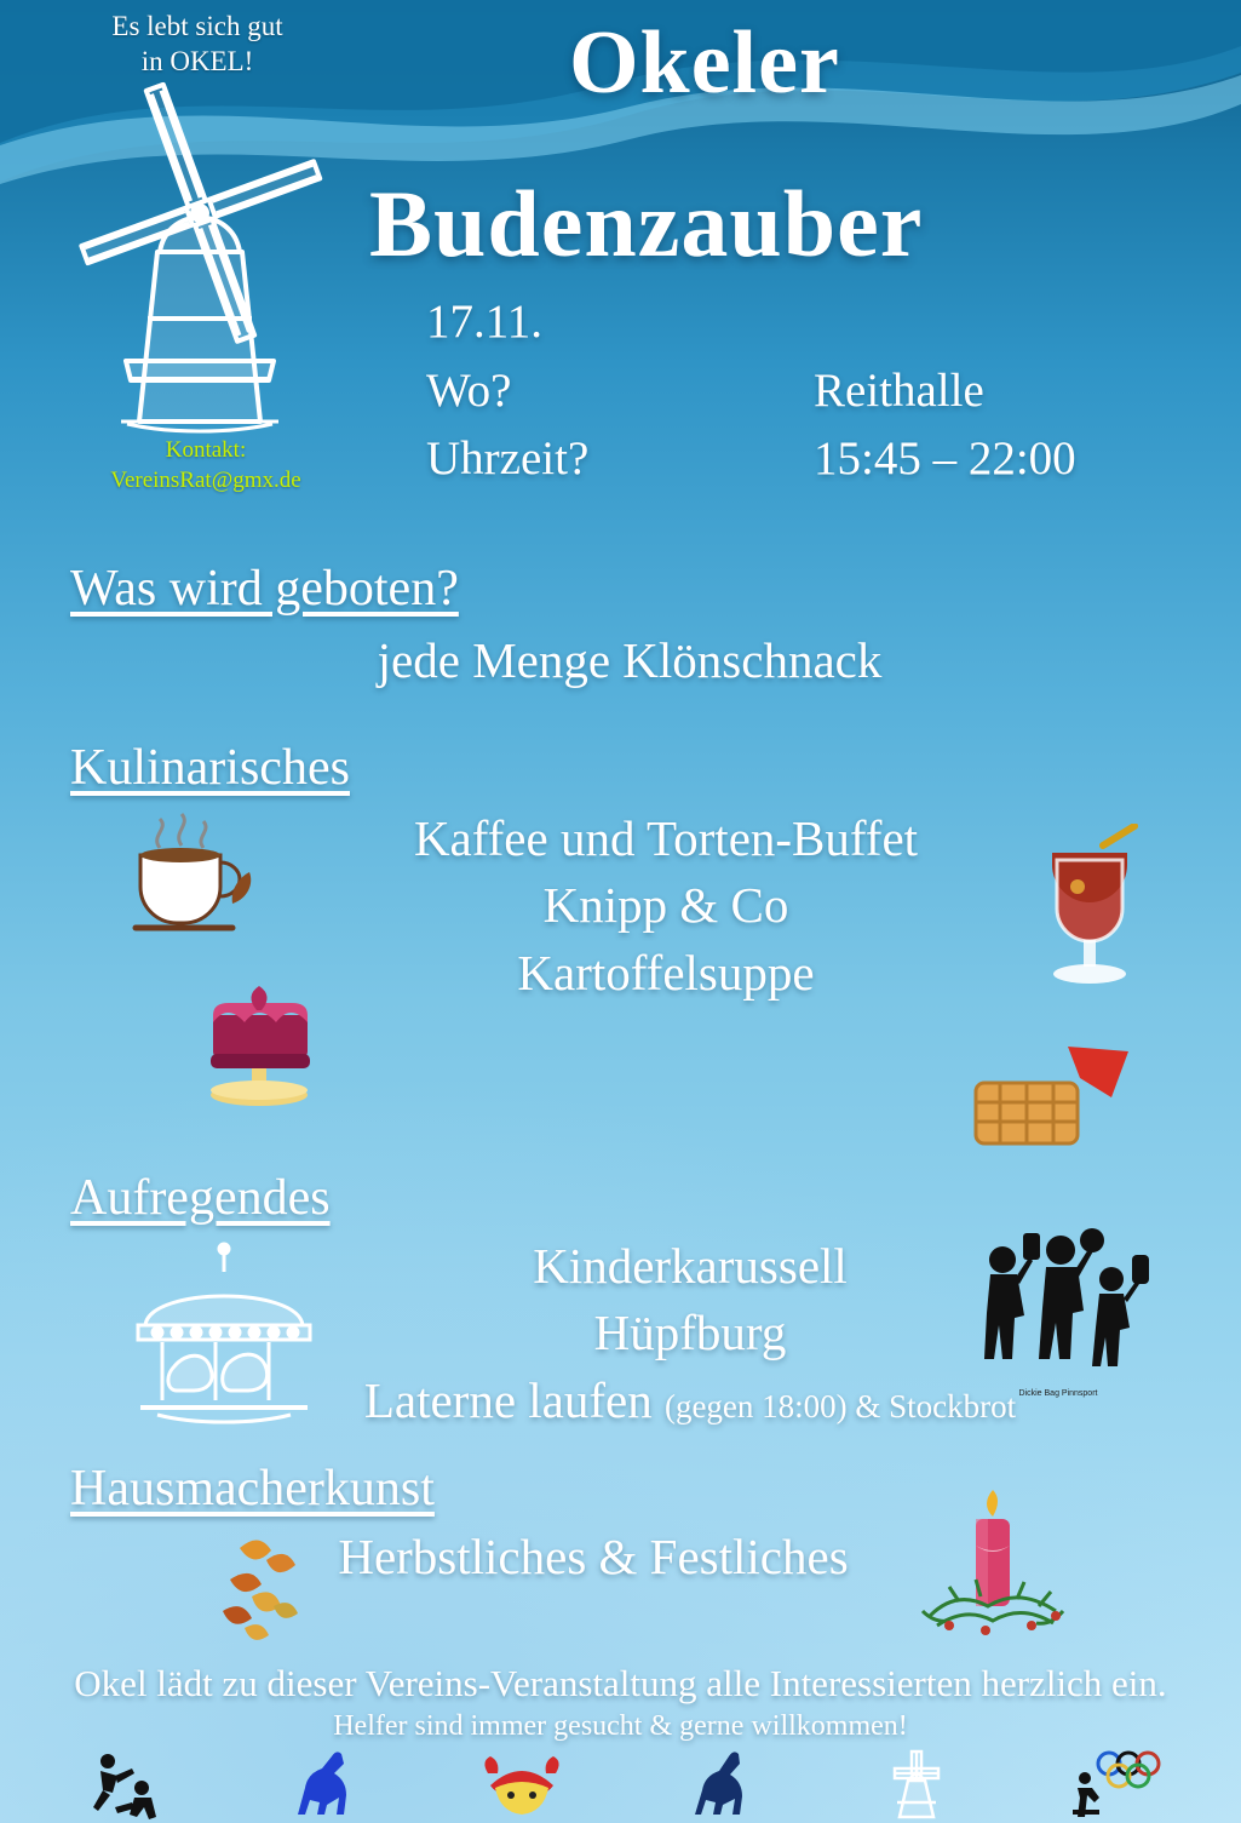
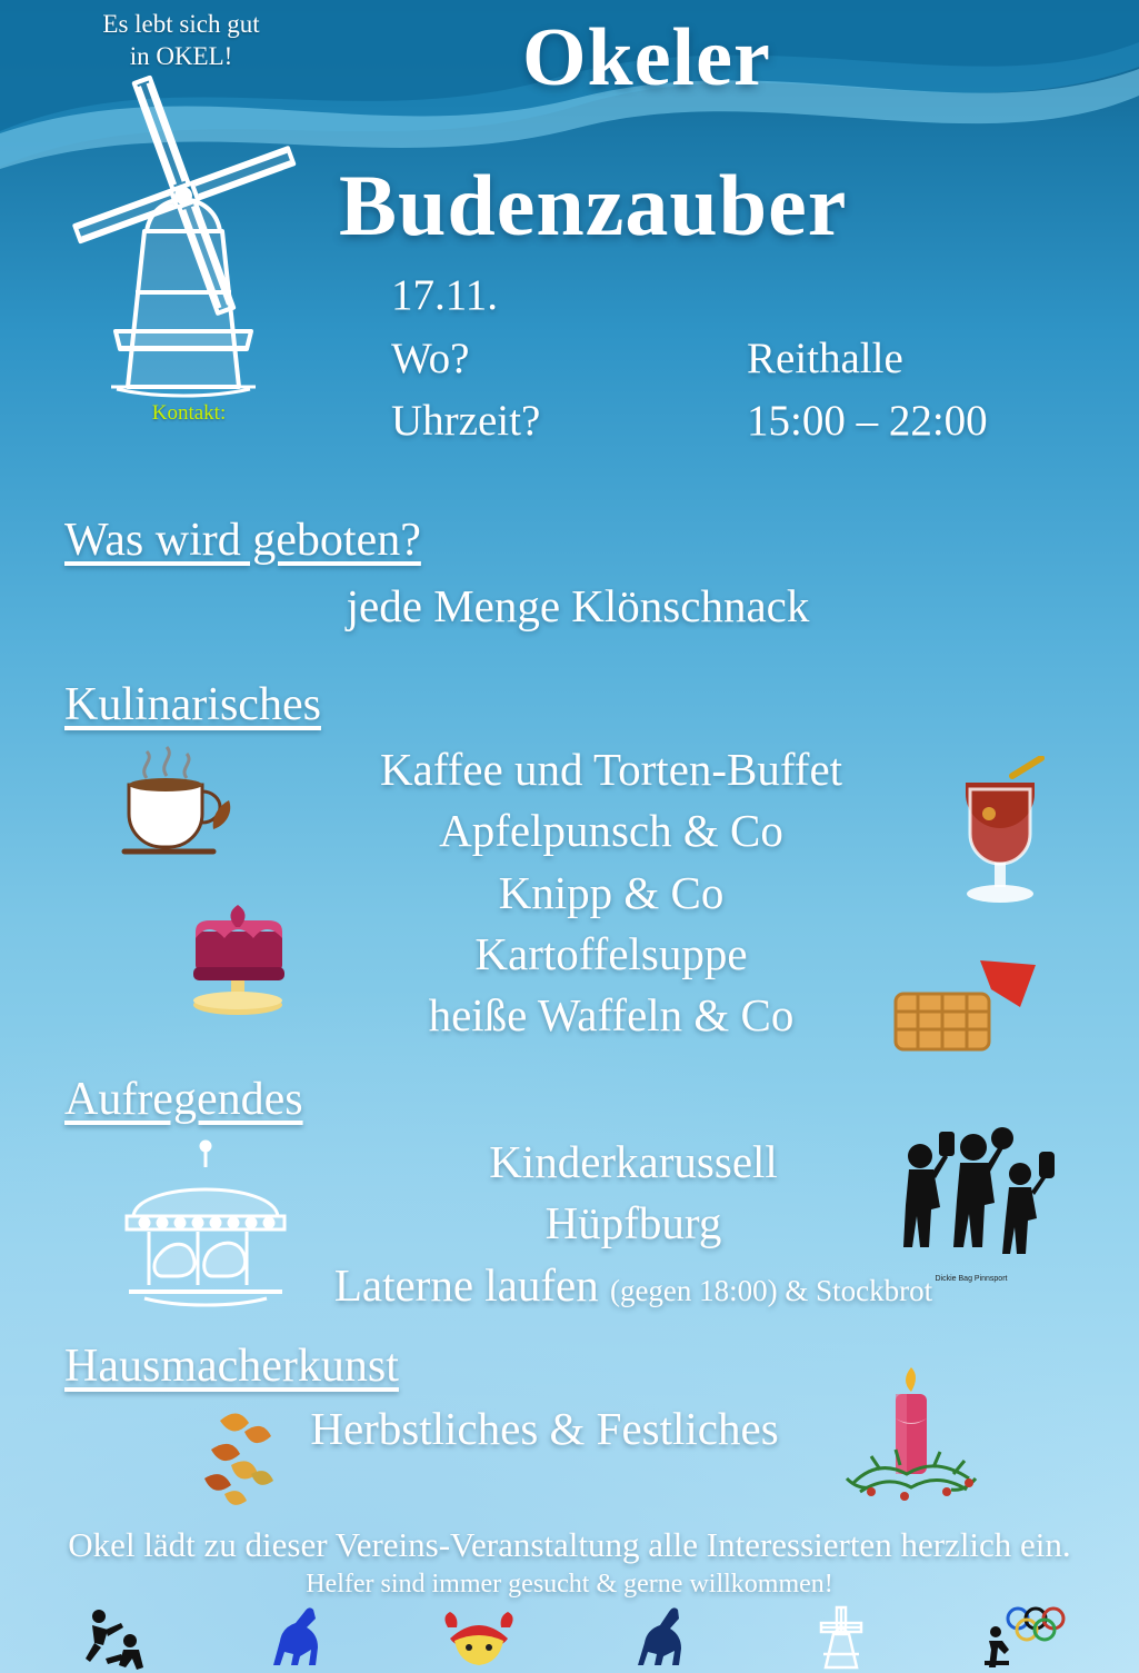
  Es lebt sich gut
  in OKEL!
  Kontakt:
- VereinsRat@gmx.de
  Okeler
  Budenzauber
  17.11.
  Wo?
  Reithalle
  Uhrzeit?
- 15:45 – 22:00
+ 15:00 – 22:00
  Was wird geboten?
  jede Menge Klönschnack
  Kulinarisches
  Kaffee und Torten-Buffet
+ Apfelpunsch & Co
  Knipp & Co
  Kartoffelsuppe
+ heiße Waffeln & Co
  Aufregendes
  Kinderkarussell
  Hüpfburg
  Laterne laufen (gegen 18:00) & Stockbrot
  Hausmacherkunst
  Herbstliches & Festliches
  Okel lädt zu dieser Vereins-Veranstaltung alle Interessierten herzlich ein.
  Helfer sind immer gesucht & gerne willkommen!
